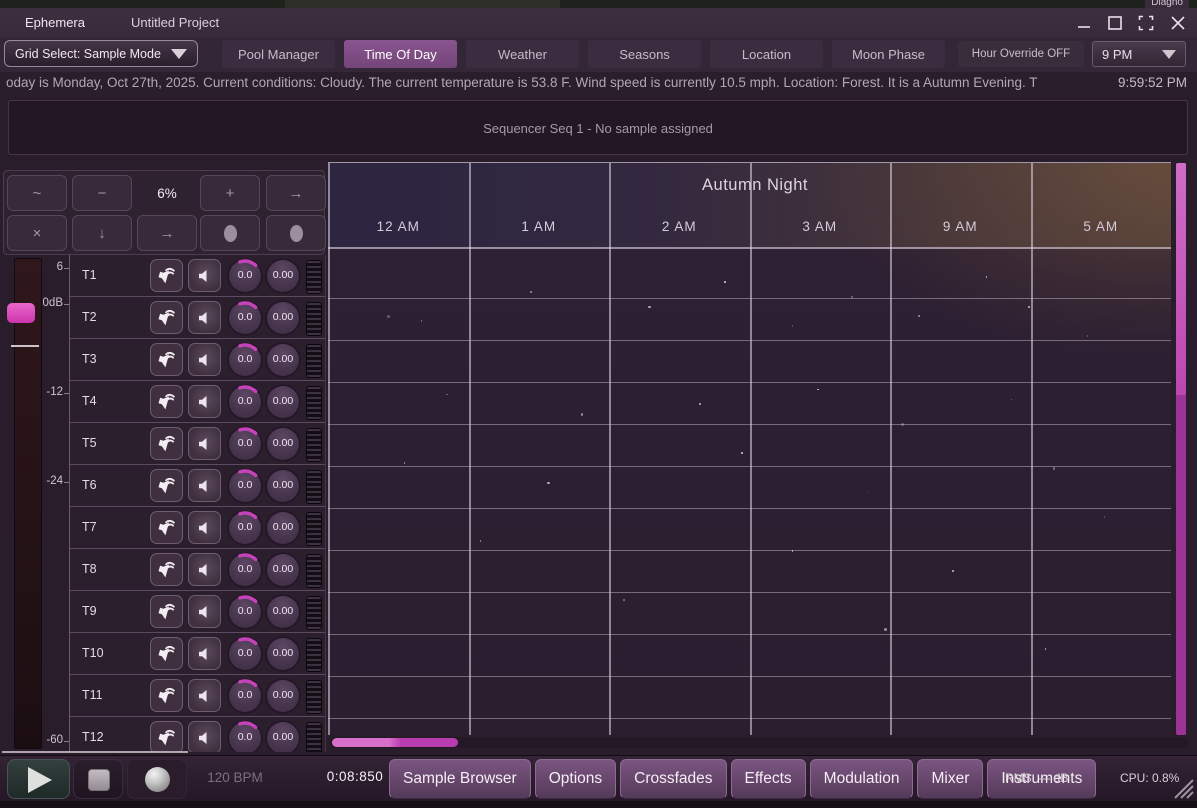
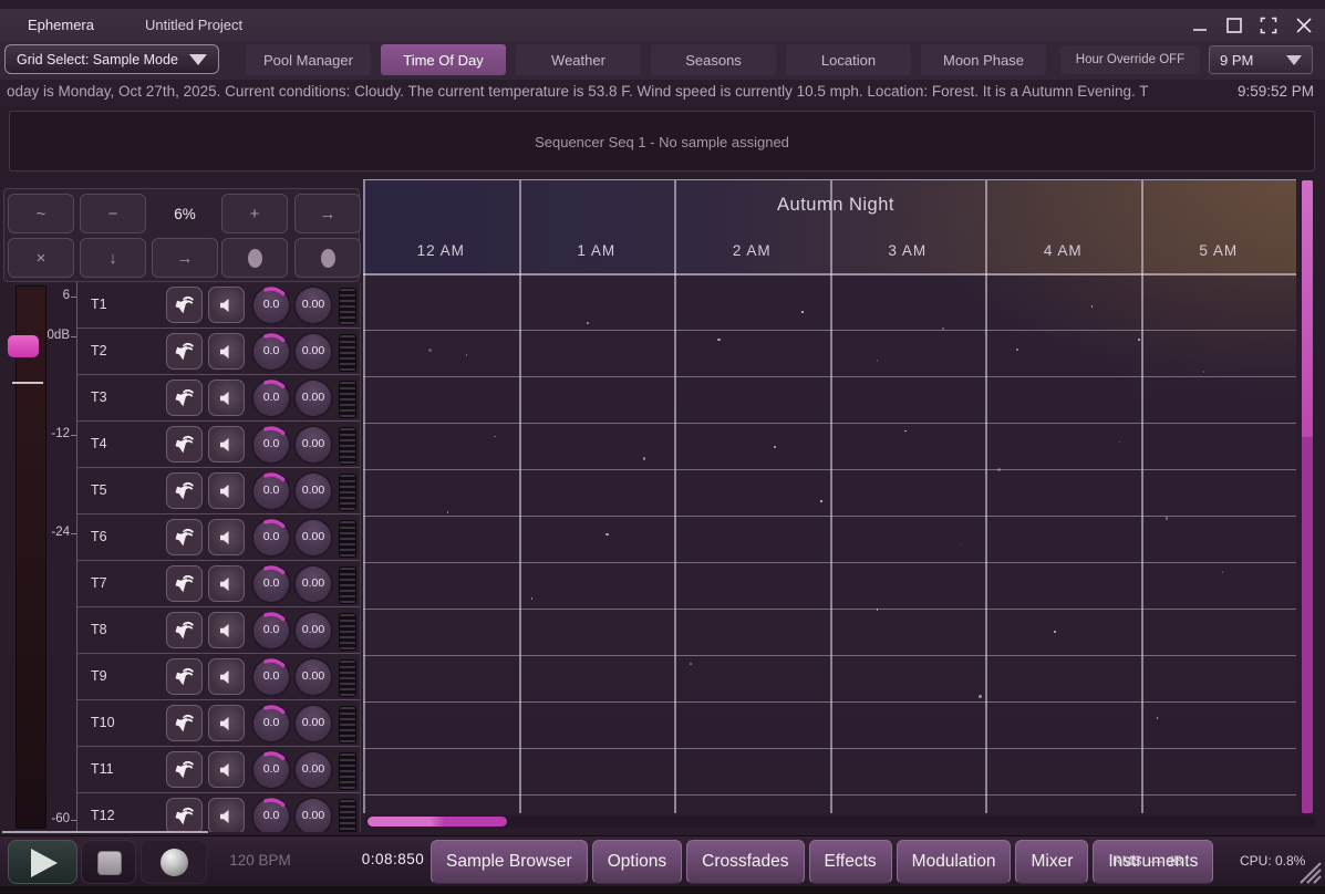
- Diagno
  Ephemera
  Untitled Project
  Grid Select: Sample Mode
  Pool Manager
  Time Of Day
  Weather
  Seasons
  Location
  Moon Phase
  Hour Override OFF
  9 PM
  oday is Monday, Oct 27th, 2025. Current conditions: Cloudy. The current temperature is 53.8 F. Wind speed is currently 10.5 mph. Location: Forest. It is a Autumn Evening. T
  9:59:52 PM
  Sequencer Seq 1 - No sample assigned
  6%
  ~
  −
  +
  →
  ×
  ↓
  →
  6
  0dB
  -12
  -24
  -60
  T1
  0.0
  0.00
  T2
  0.0
  0.00
  T3
  0.0
  0.00
  T4
  0.0
  0.00
  T5
  0.0
  0.00
  T6
  0.0
  0.00
  T7
  0.0
  0.00
  T8
  0.0
  0.00
  T9
  0.0
  0.00
  T10
  0.0
  0.00
  T11
  0.0
  0.00
  T12
  0.0
  0.00
  12 AM
  1 AM
  2 AM
  3 AM
- 9 AM
+ 4 AM
  5 AM
  Autumn Night
  120 BPM
  0:08:850
  Sample Browser
  Options
  Crossfades
  Effects
  Modulation
  Mixer
  Instruments
  RMS: --- dB
  CPU: 0.8%
